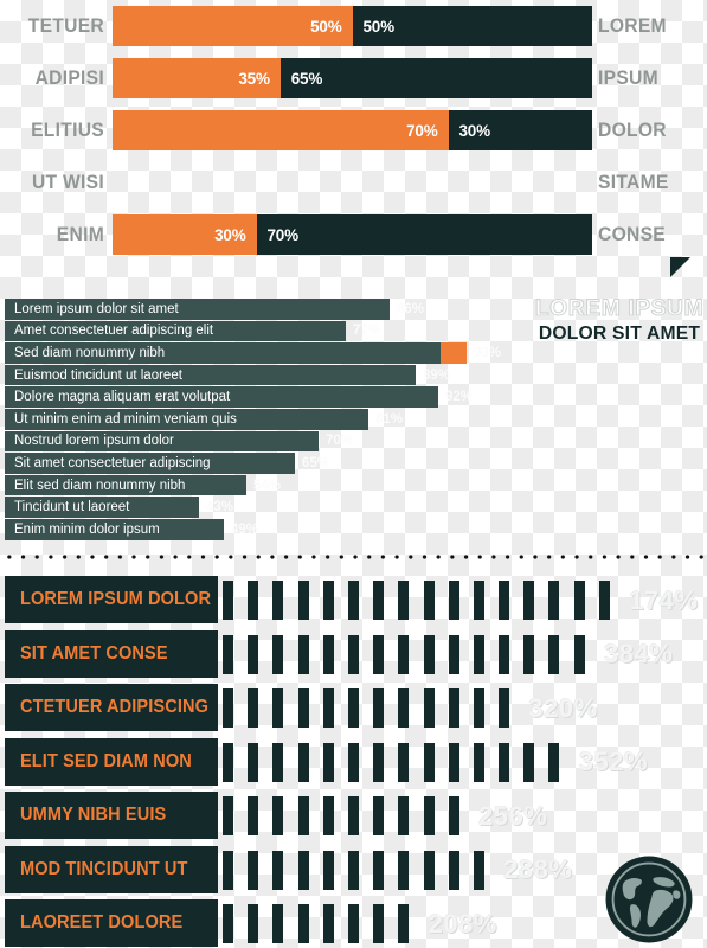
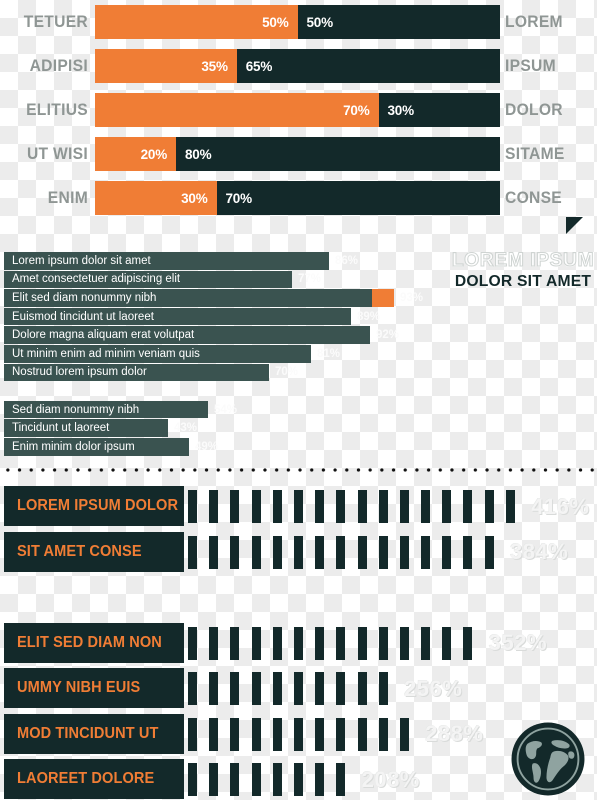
  TETUER
  50%
  50%
  LOREM
  ADIPISI
  35%
  65%
  IPSUM
  ELITIUS
  70%
  30%
  DOLOR
  UT WISI
+ 20%
+ 80%
  SITAME
  ENIM
  30%
  70%
  CONSE
  Lorem ipsum dolor sit amet
  Amet consectetuer adipiscing elit
- Sed diam nonummy nibh
+ Elit sed diam nonummy nibh
  Euismod tincidunt ut laoreet
  Dolore magna aliquam erat volutpat
  Ut minim enim ad minim veniam quis
  Nostrud lorem ipsum dolor
- Sit amet consectetuer adipiscing
- Elit sed diam nonummy nibh
+ Sed diam nonummy nibh
  Tincidunt ut laoreet
  Enim minim dolor ipsum
  LOREM IPSUM
  DOLOR SIT AMET
  LOREM IPSUM DOLOR
- 174%
+ 416%
  SIT AMET CONSE
  384%
- CTETUER ADIPISCING
- 320%
  ELIT SED DIAM NON
  352%
  UMMY NIBH EUIS
  256%
  MOD TINCIDUNT UT
  288%
  LAOREET DOLORE
  208%
